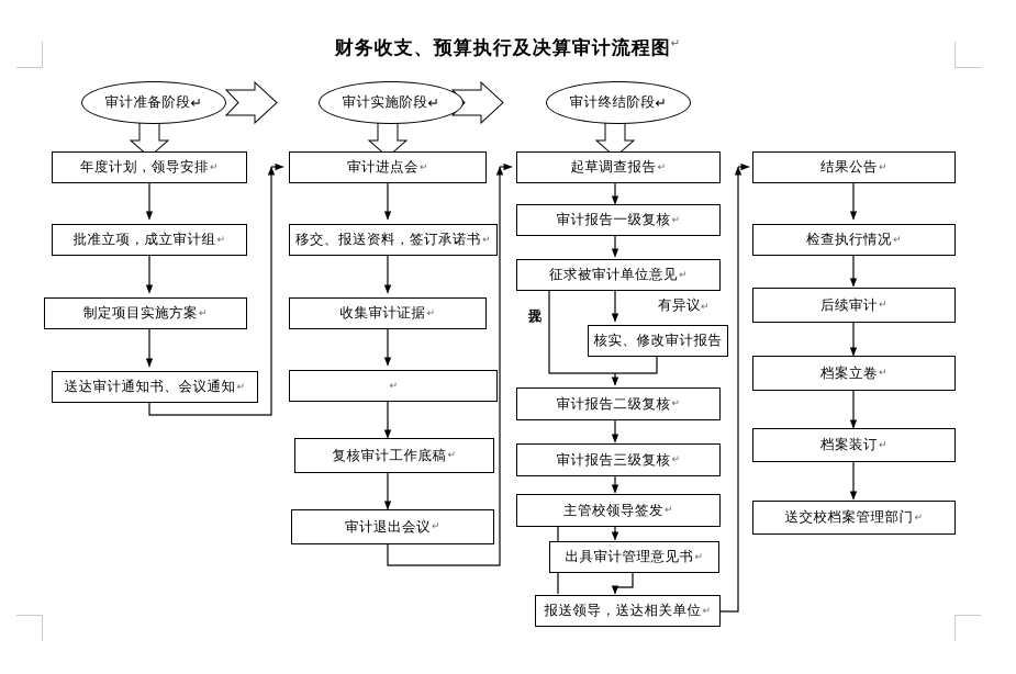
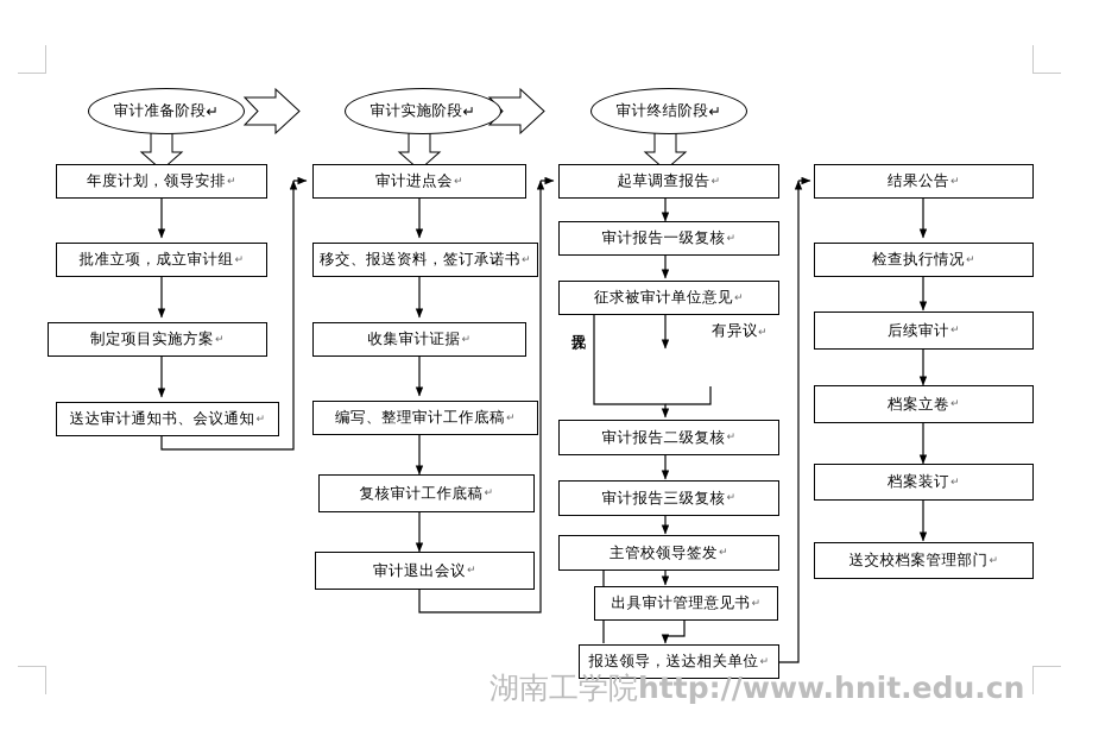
- 财务收支、预算执行及决算审计流程图↵
  审计准备阶段
  ↵
  审计实施阶段
  ↵
  审计终结阶段
  ↵
  年度计划，领导安排
  ↵
  批准立项，成立审计组
  ↵
  制定项目实施方案
  ↵
  送达审计通知书、会议通知
  ↵
  审计进点会
  ↵
  移交、报送资料，签订承诺书
  ↵
  收集审计证据
  ↵
+ 编写、整理审计工作底稿
  ↵
  复核审计工作底稿
  ↵
  审计退出会议
  ↵
  起草调查报告
  ↵
  审计报告一级复核
  ↵
  征求被审计单位意见
  ↵
- 核实、修改审计报告
  审计报告二级复核
  ↵
  审计报告三级复核
  ↵
  主管校领导签发
  ↵
  出具审计管理意见书
  ↵
  报送领导，送达相关单位
  ↵
  有异议↵
  结果公告
  ↵
  检查执行情况
  ↵
  后续审计
  ↵
  档案立卷
  ↵
  档案装订
  ↵
  送交校档案管理部门
  ↵
+ 湖南工学院http://www.hnit.edu.cn
